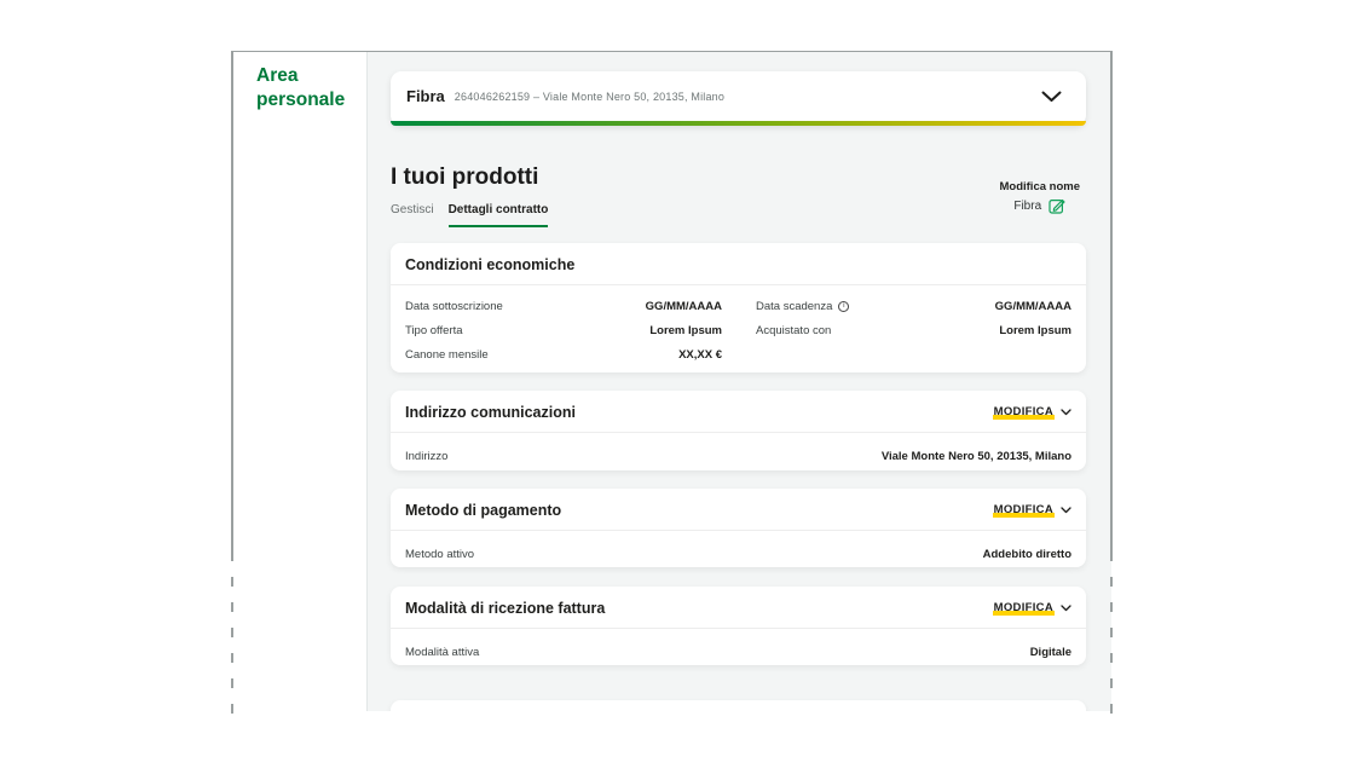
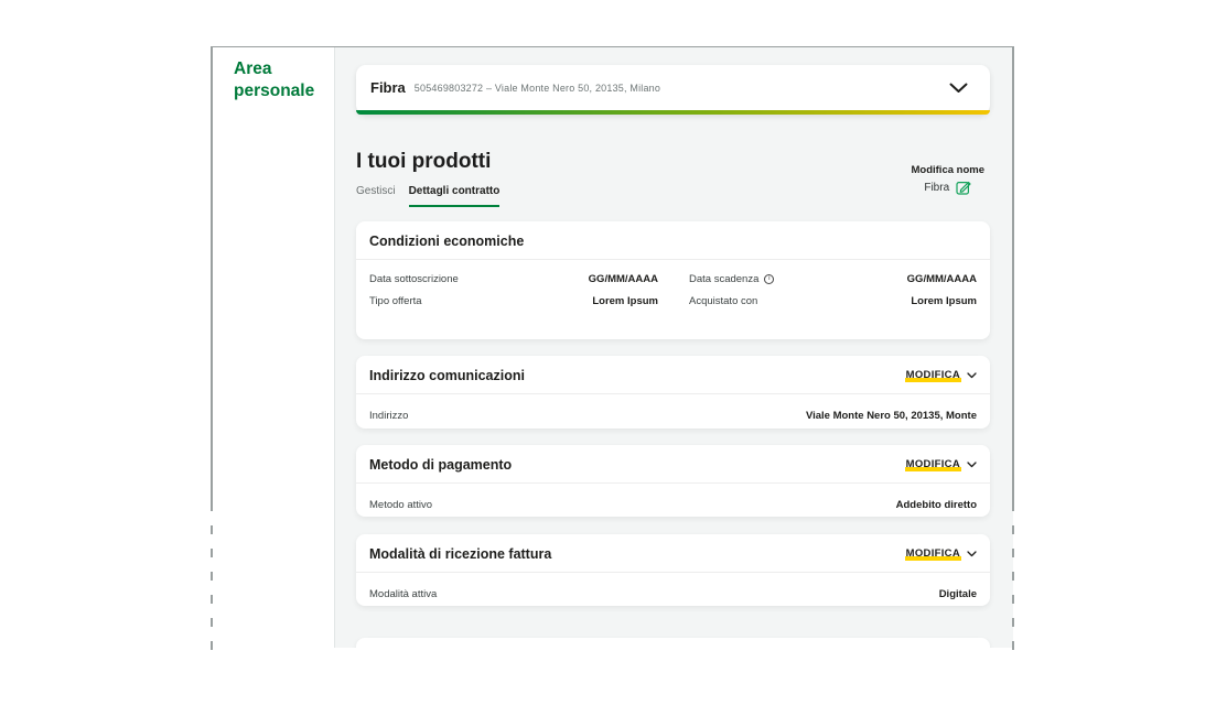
  Area personale
  Fibra
- 264046262159 – Viale Monte Nero 50, 20135, Milano
+ 505469803272 – Viale Monte Nero 50, 20135, Milano
  I tuoi prodotti
  Modifica nome
  Fibra
  Gestisci
  Dettagli contratto
  Condizioni economiche
  Data sottoscrizione
  GG/MM/AAAA
  Data scadenza
  GG/MM/AAAA
  Tipo offerta
  Lorem Ipsum
  Acquistato con
  Lorem Ipsum
- Canone mensile
- XX,XX €
  Indirizzo comunicazioni
  MODIFICA
  Indirizzo
- Viale Monte Nero 50, 20135, Milano
+ Viale Monte Nero 50, 20135, Monte
  Metodo di pagamento
  MODIFICA
  Metodo attivo
  Addebito diretto
  Modalità di ricezione fattura
  MODIFICA
  Modalità attiva
  Digitale
